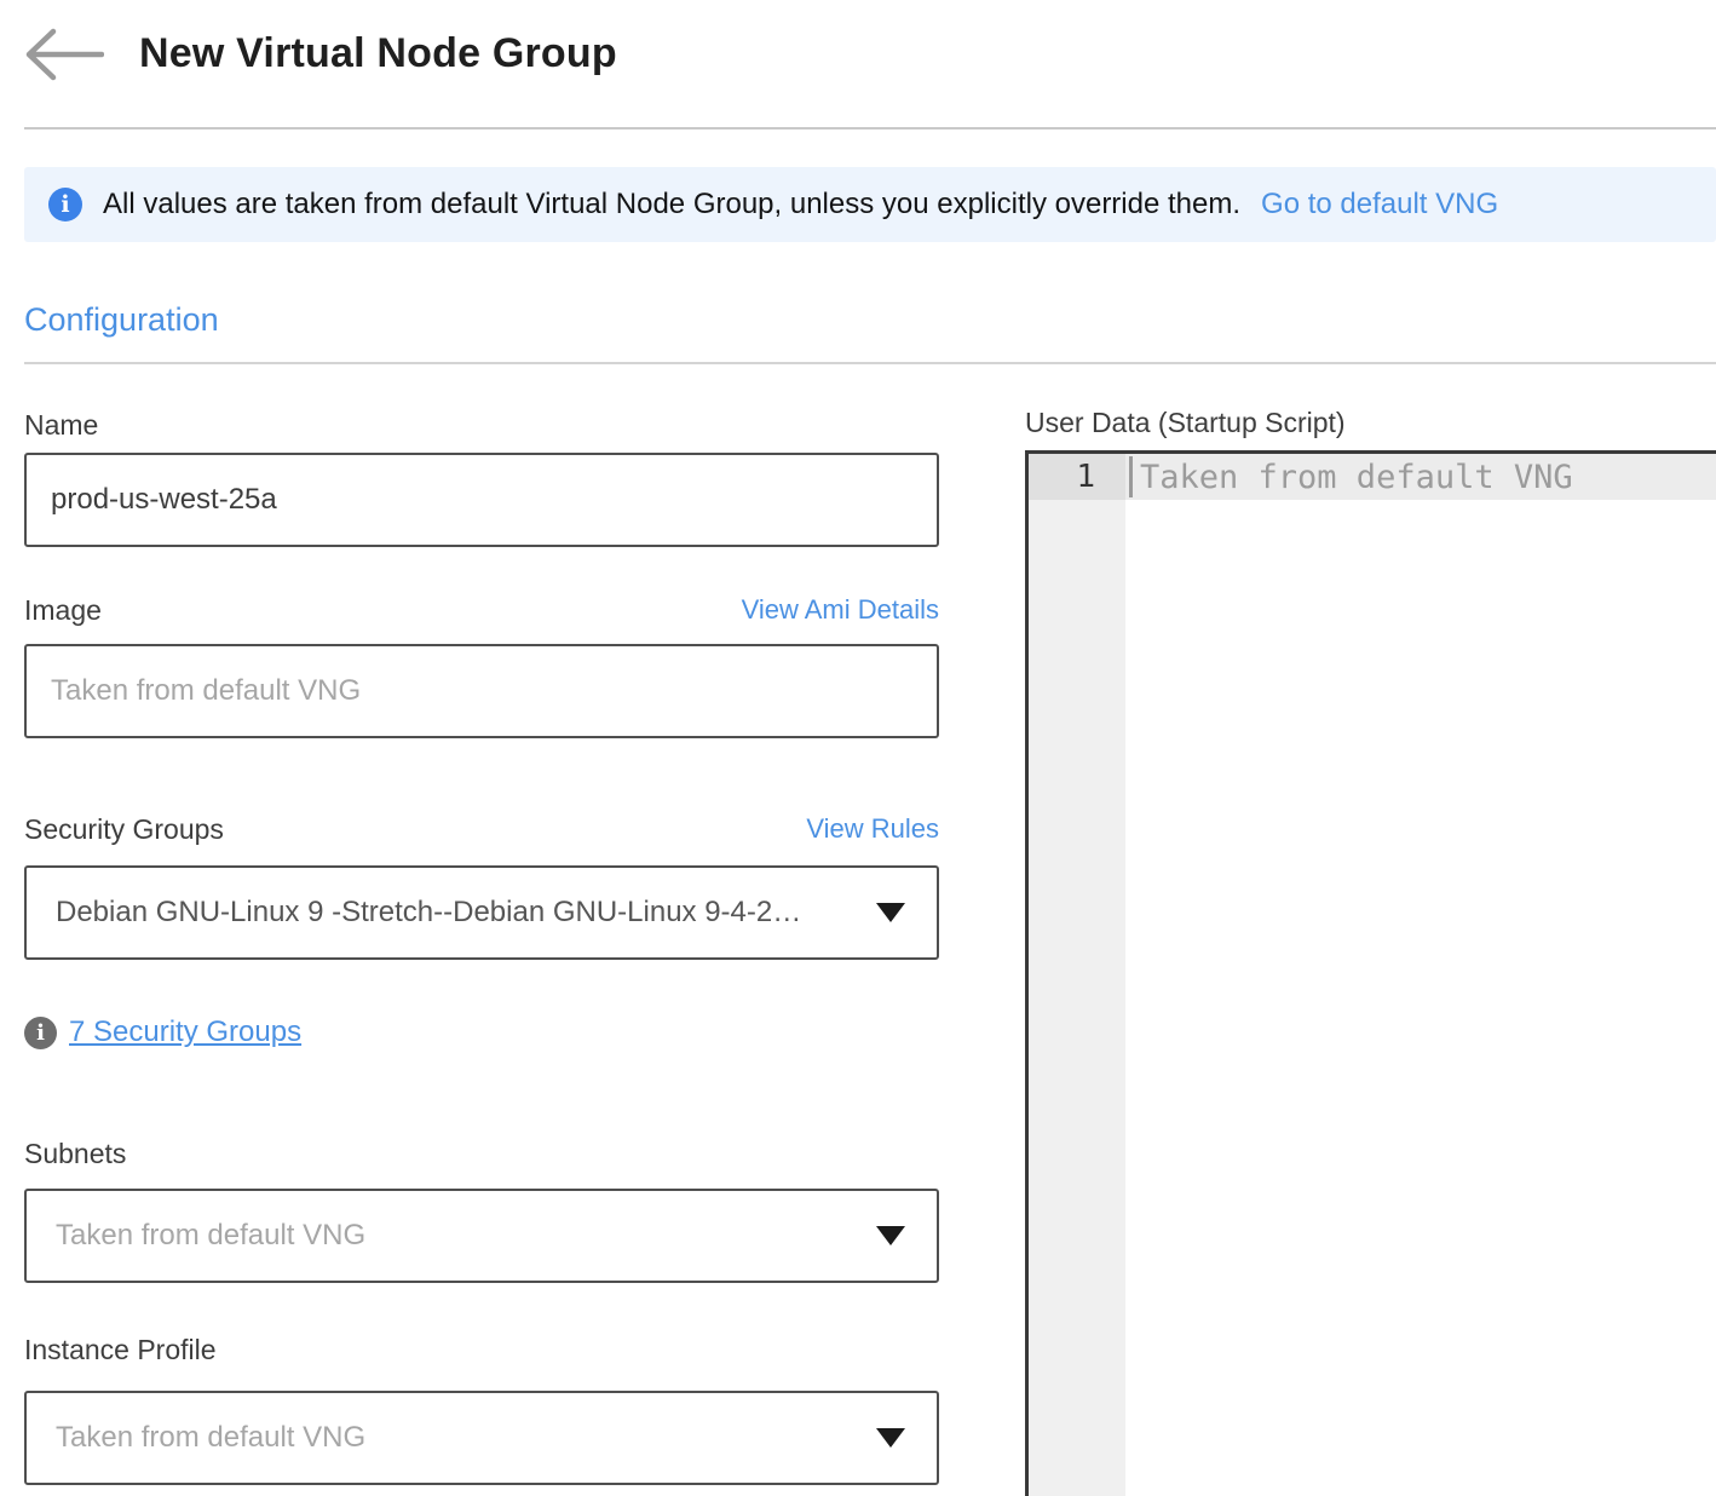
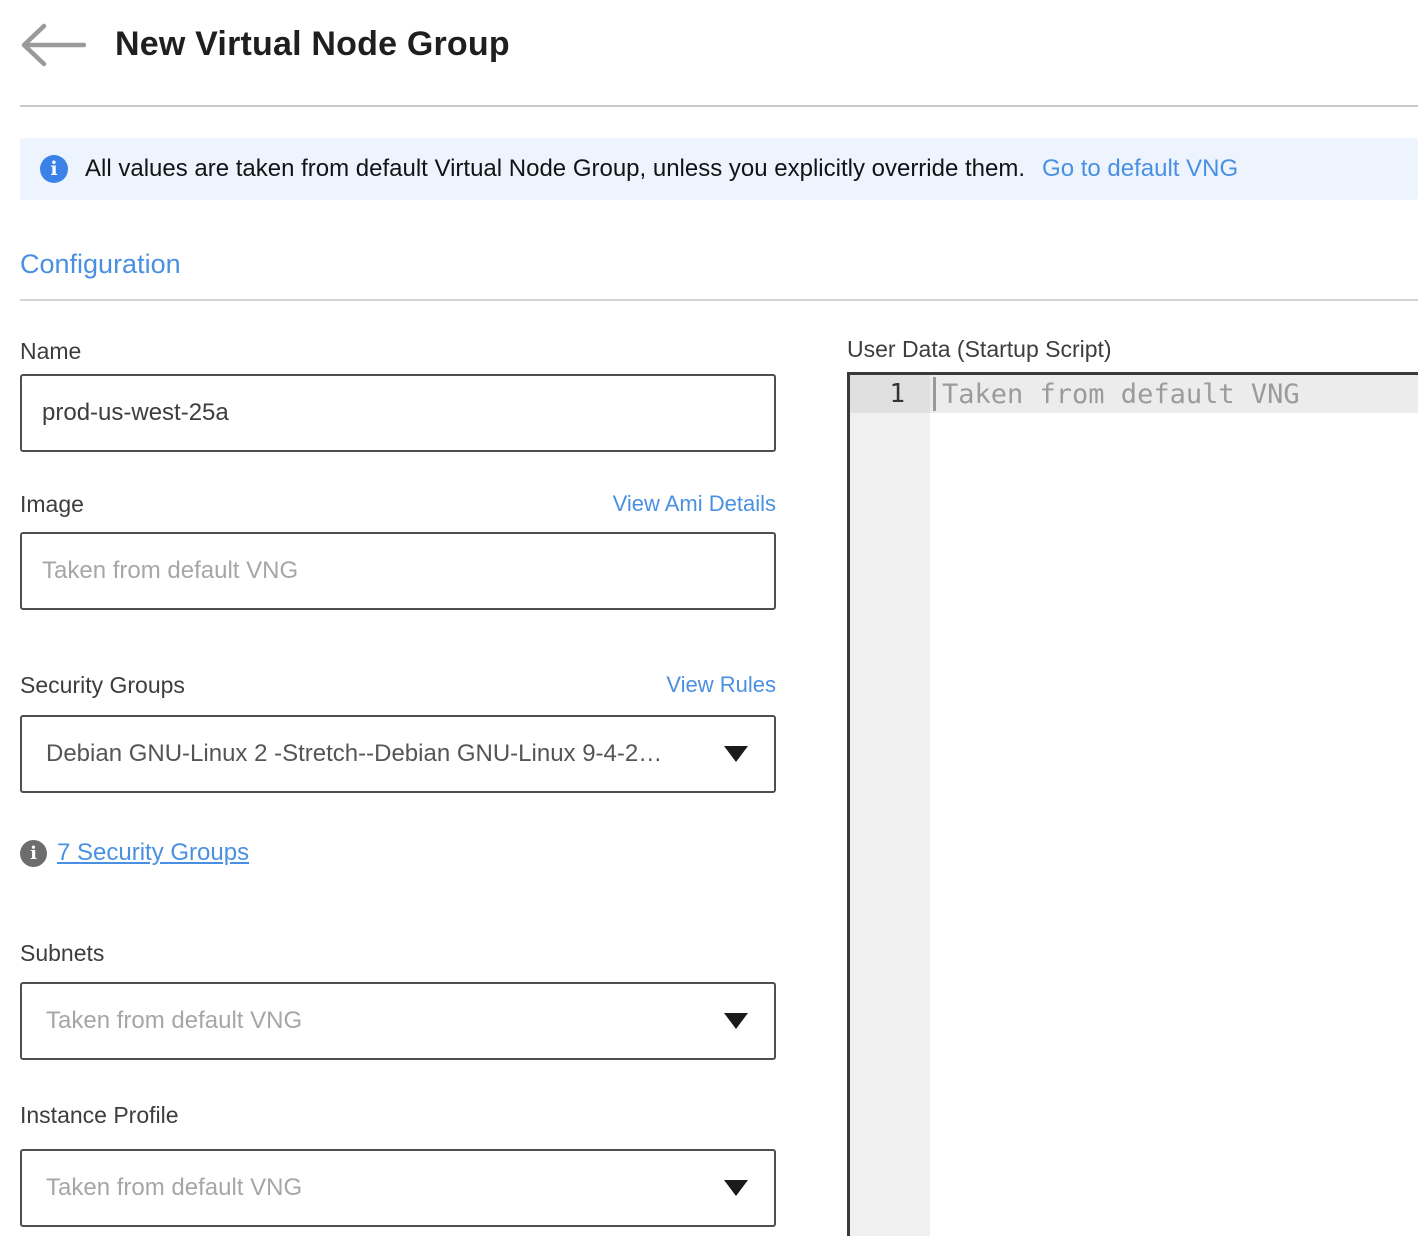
  New Virtual Node Group
  i
  All values are taken from default Virtual Node Group, unless you explicitly override them.
  Go to default VNG
  Configuration
  Name
  prod-us-west-25a
  Image
  View Ami Details
  Taken from default VNG
  Security Groups
  View Rules
- Debian GNU-Linux 9 -Stretch--Debian GNU-Linux 9-4-2…
+ Debian GNU-Linux 2 -Stretch--Debian GNU-Linux 9-4-2…
  i
  7 Security Groups
  Subnets
  Taken from default VNG
  Instance Profile
  Taken from default VNG
  User Data (Startup Script)
  1
  Taken from default VNG
